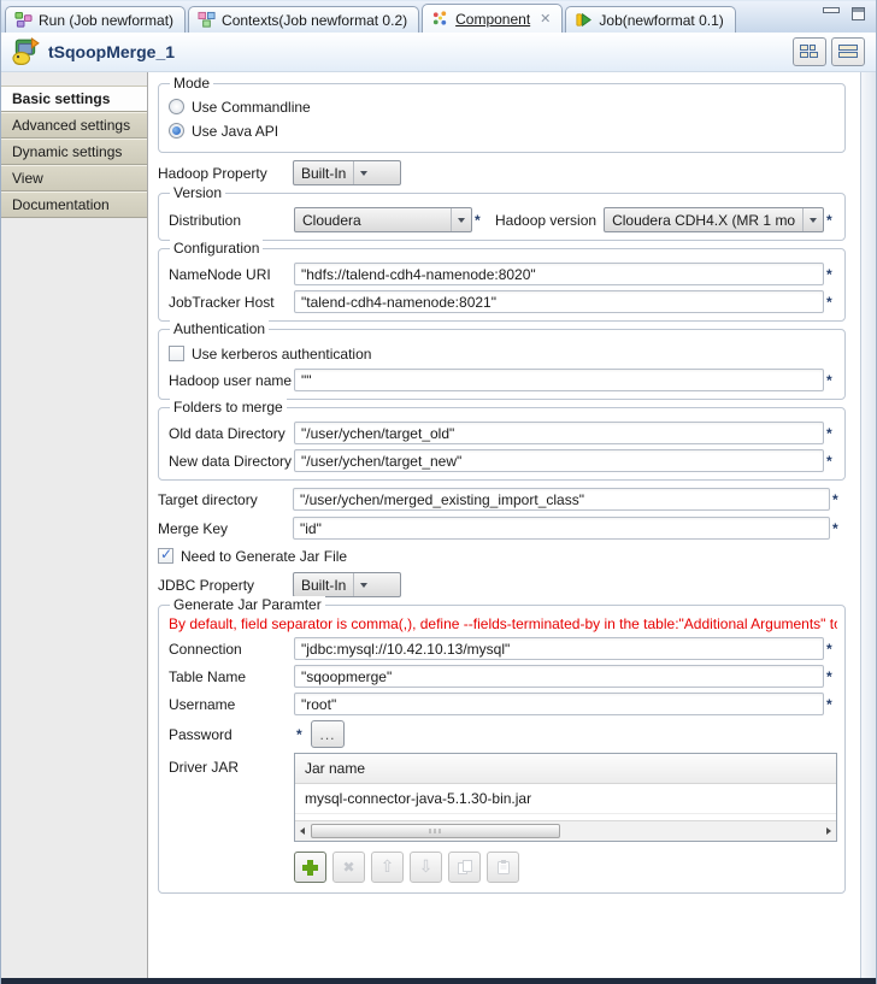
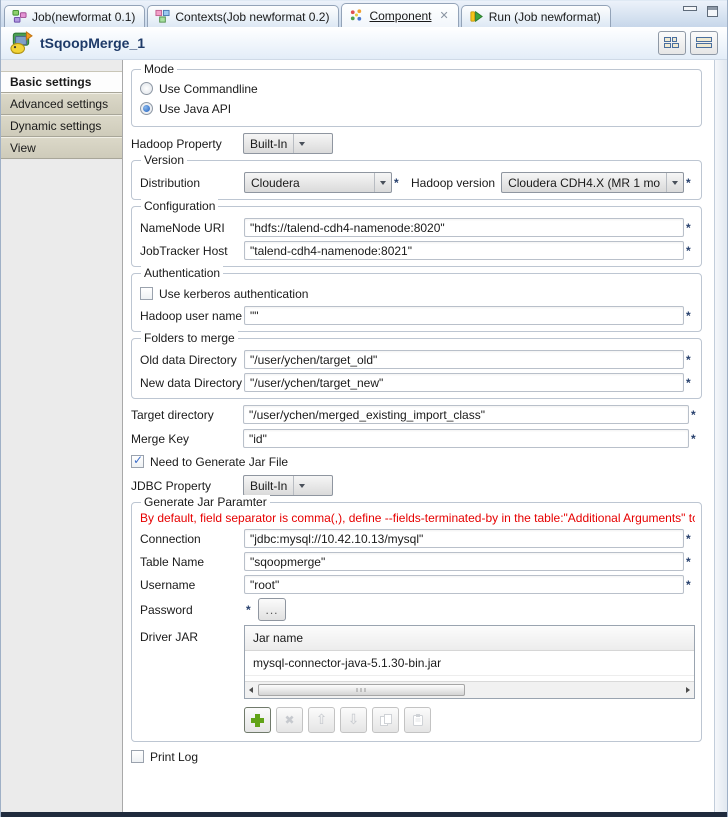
- Run (Job newformat)
+ Job(newformat 0.1)
  Contexts(Job newformat 0.2)
  Component
  ✕
- Job(newformat 0.1)
+ Run (Job newformat)
  tSqoopMerge_1
  Basic settings
  Advanced settings
  Dynamic settings
  View
- Documentation
  Mode
  Use Commandline
  Use Java API
  Hadoop Property
  Built-In
  Version
  Distribution
  Cloudera
  *
  Hadoop version
  Cloudera CDH4.X (MR 1 mo
  *
  Configuration
  NameNode URI
  "hdfs://talend-cdh4-namenode:8020"
  *
  JobTracker Host
  "talend-cdh4-namenode:8021"
  *
  Authentication
  Use kerberos authentication
  Hadoop user name
  ""
  *
  Folders to merge
  Old data Directory
  "/user/ychen/target_old"
  *
  New data Directory
  "/user/ychen/target_new"
  *
  Target directory
  "/user/ychen/merged_existing_import_class"
  *
  Merge Key
  "id"
  *
  Need to Generate Jar File
  JDBC Property
  Built-In
  Generate Jar Paramter
  By default, field separator is comma(,), define --fields-terminated-by in the table:"Additional Arguments" t
  Connection
  "jdbc:mysql://10.42.10.13/mysql"
  *
  Table Name
  "sqoopmerge"
  *
  Username
  "root"
  *
  Password
  *
  ...
  Driver JAR
  Jar name
  mysql-connector-java-5.1.30-bin.jar
  ✖
  ⇧
  ⇩
+ Print Log
